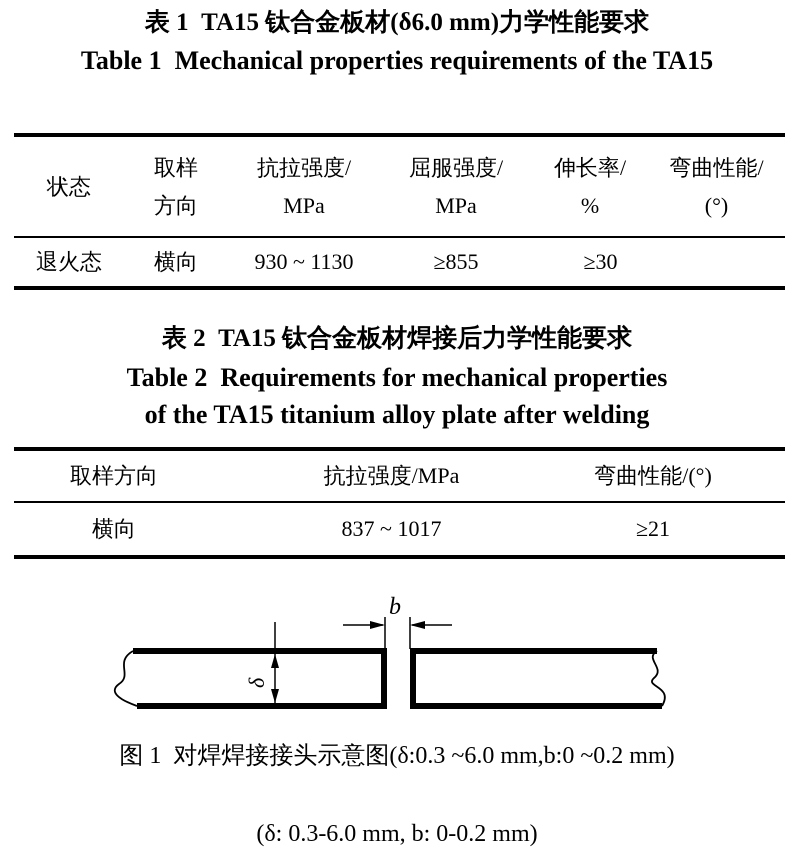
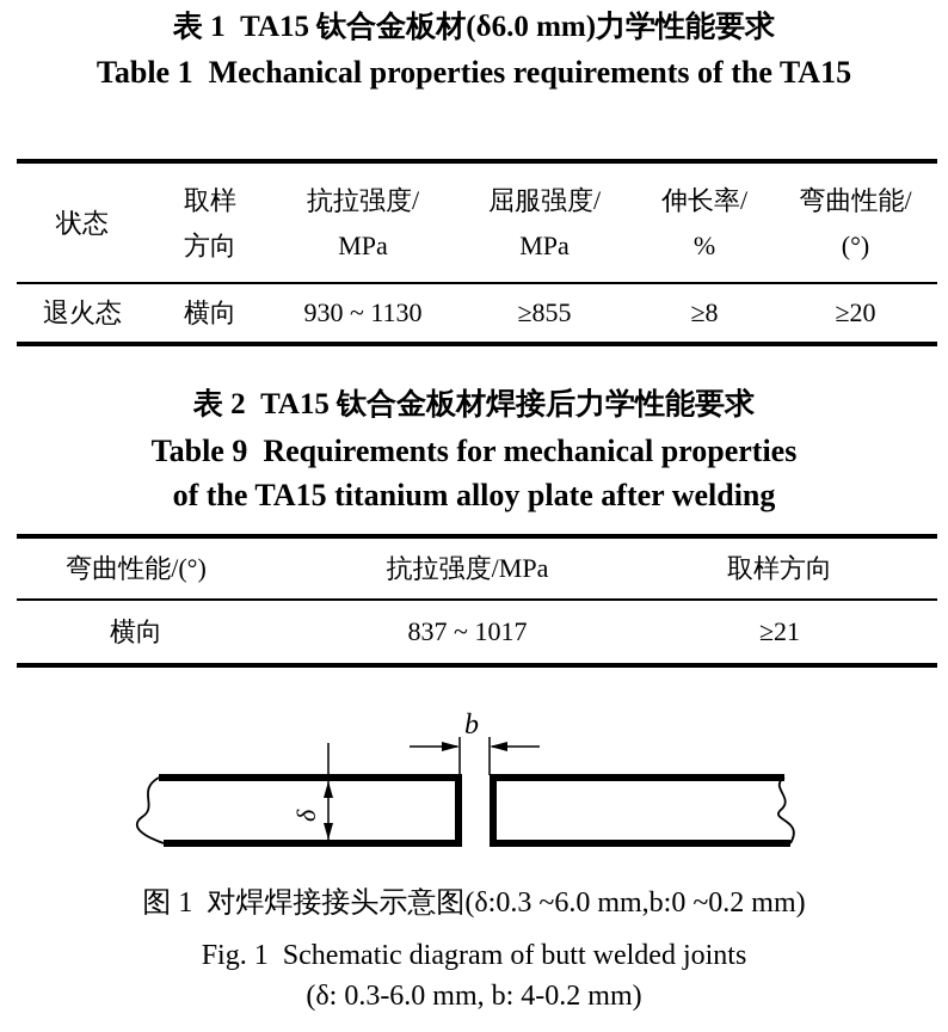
  表 1 TA15 钛合金板材(δ6.0 mm)力学性能要求
  Table 1 Mechanical properties requirements of the TA15
  状态
  取样
  方向
  抗拉强度/
  MPa
  屈服强度/
  MPa
  伸长率/
  %
  弯曲性能/
  (°)
  退火态
  横向
  930 ~ 1130
  ≥855
+ ≥8
- ≥30
+ ≥20
  表 2 TA15 钛合金板材焊接后力学性能要求
- Table 2 Requirements for mechanical properties
+ Table 9 Requirements for mechanical properties
  of the TA15 titanium alloy plate after welding
- 取样方向
+ 弯曲性能/(°)
  抗拉强度/MPa
- 弯曲性能/(°)
+ 取样方向
  横向
  837 ~ 1017
  ≥21
  b
  图 1 对焊焊接接头示意图(δ:0.3 ~6.0 mm,b:0 ~0.2 mm)
+ Fig. 1 Schematic diagram of butt welded joints
- (δ: 0.3-6.0 mm, b: 0-0.2 mm)
+ (δ: 0.3-6.0 mm, b: 4-0.2 mm)
